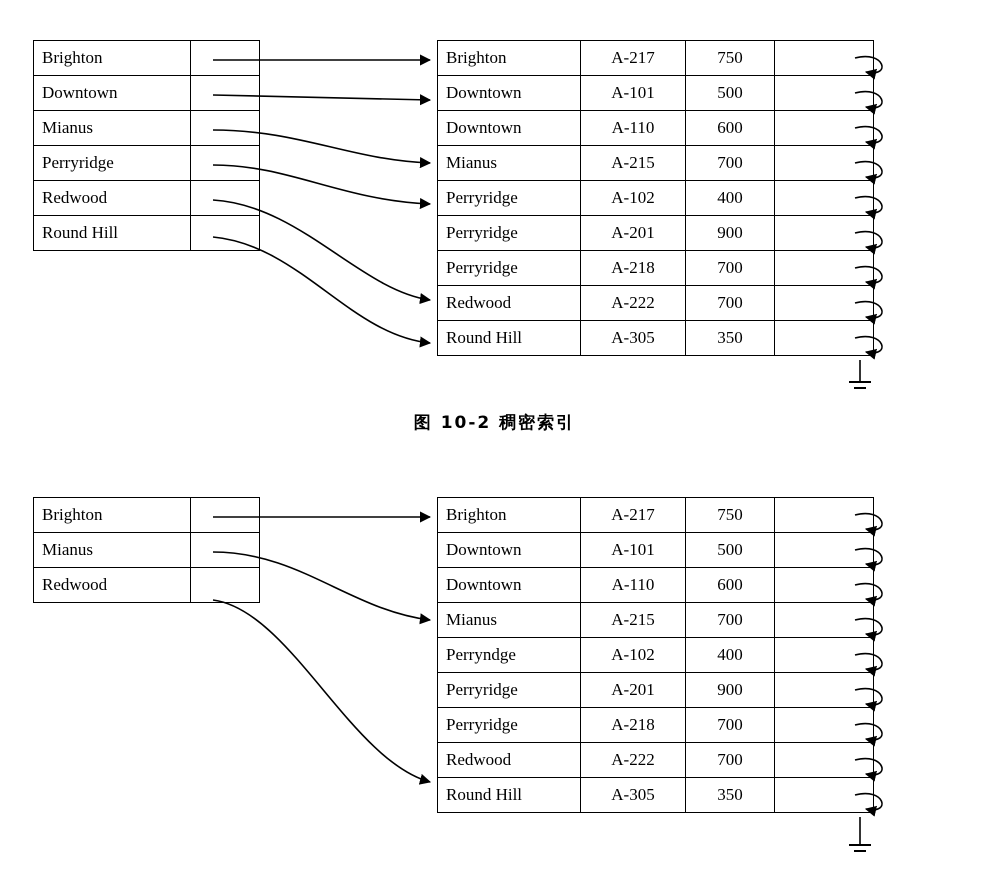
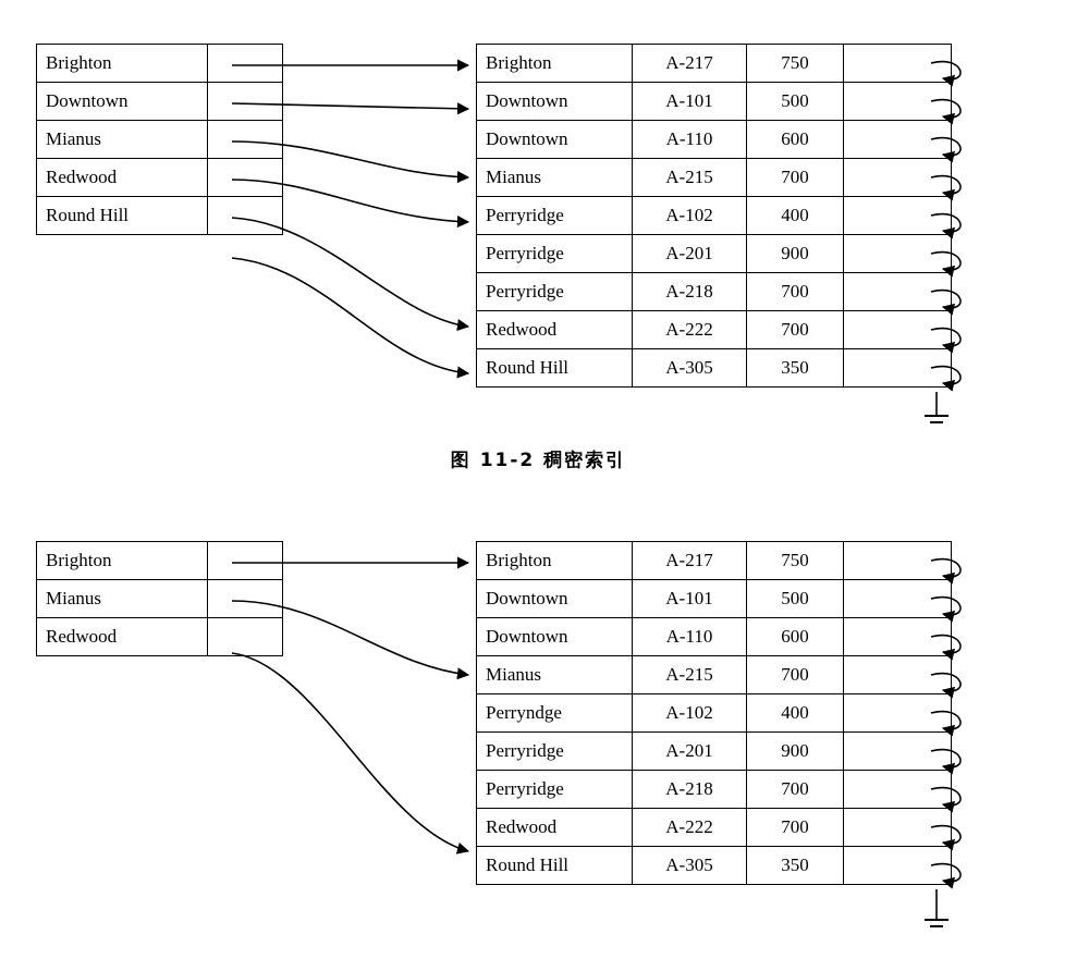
  Brighton
  Downtown
  Mianus
- Perryridge
  Redwood
  Round Hill
  Brighton	A-217	750
  Downtown	A-101	500
  Downtown	A-110	600
  Mianus	A-215	700
  Perryridge	A-102	400
  Perryridge	A-201	900
  Perryridge	A-218	700
  Redwood	A-222	700
  Round Hill	A-305	350
- 图 10-2 稠密索引
+ 图 11-2 稠密索引
  Brighton
  Mianus
  Redwood
  Brighton	A-217	750
  Downtown	A-101	500
  Downtown	A-110	600
  Mianus	A-215	700
  Perryndge	A-102	400
  Perryridge	A-201	900
  Perryridge	A-218	700
  Redwood	A-222	700
  Round Hill	A-305	350
